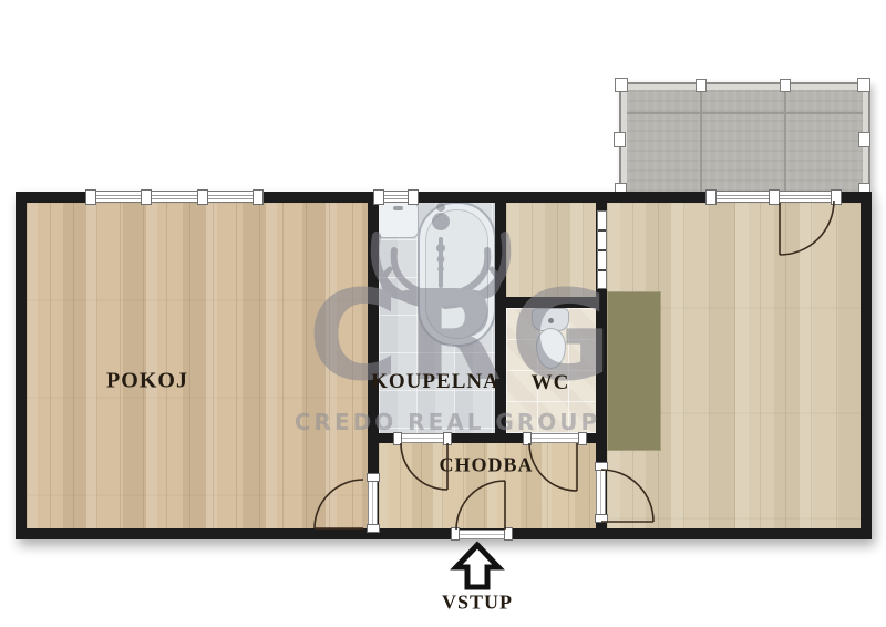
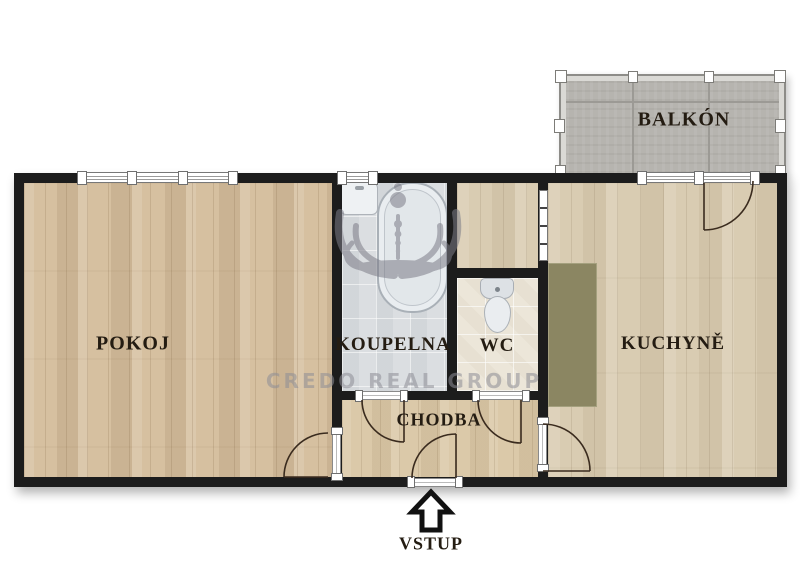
- CRG
  CREDO REAL GROUP
  POKOJ
  KOUPELNA
  WC
+ KUCHYNĚ
  CHODBA
+ BALKÓN
  VSTUP
